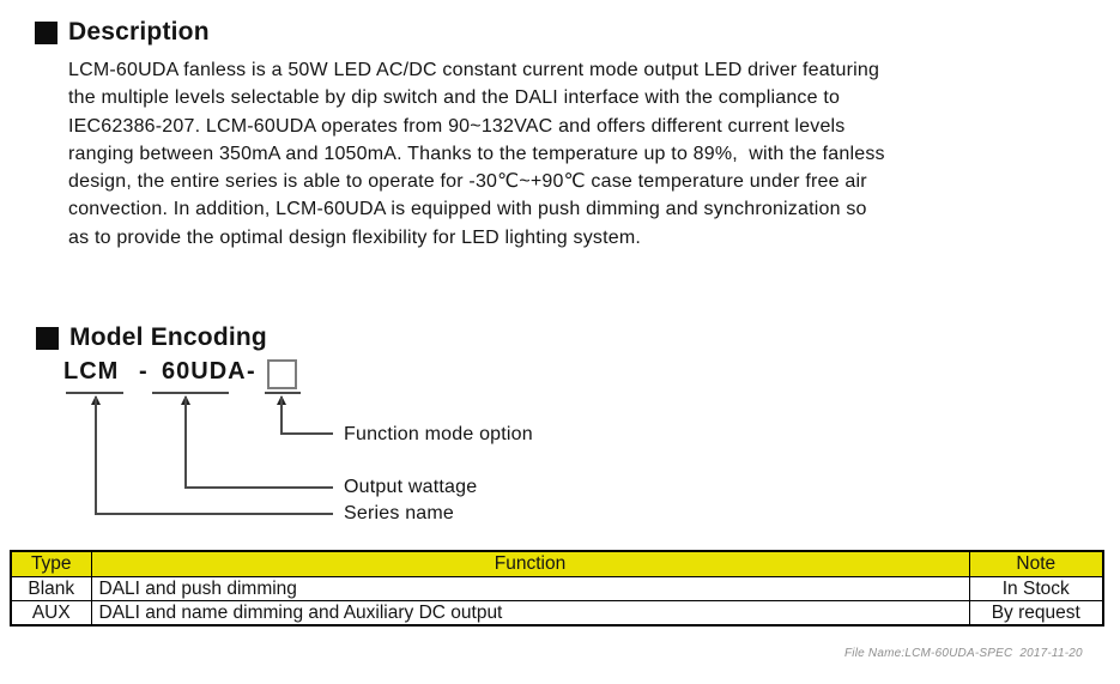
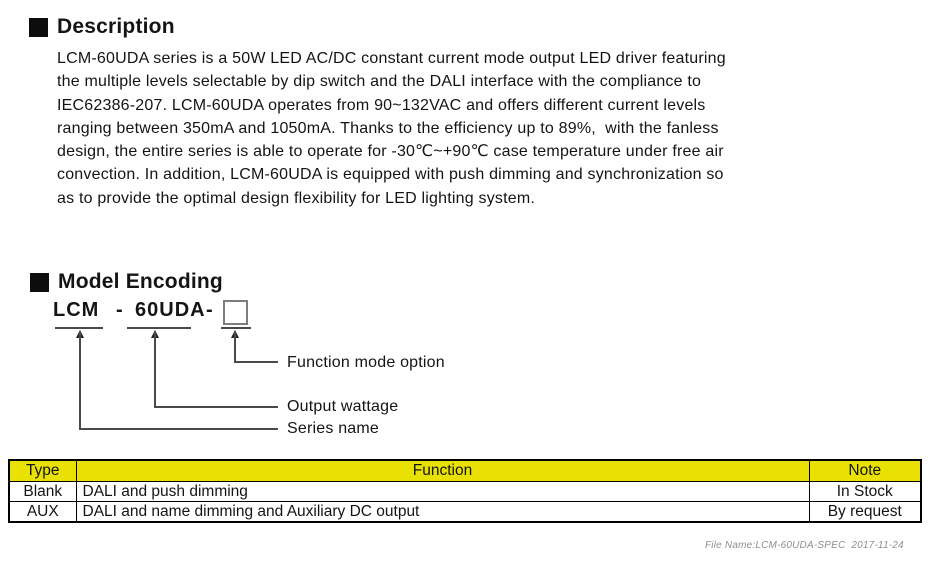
  Description
- LCM-60UDA fanless is a 50W LED AC/DC constant current mode output LED driver featuring
+ LCM-60UDA series is a 50W LED AC/DC constant current mode output LED driver featuring
  the multiple levels selectable by dip switch and the DALI interface with the compliance to
  IEC62386-207. LCM-60UDA operates from 90~132VAC and offers different current levels
- ranging between 350mA and 1050mA. Thanks to the temperature up to 89%, with the fanless
+ ranging between 350mA and 1050mA. Thanks to the efficiency up to 89%, with the fanless
  design, the entire series is able to operate for -30℃~+90℃ case temperature under free air
  convection. In addition, LCM-60UDA is equipped with push dimming and synchronization so
  as to provide the optimal design flexibility for LED lighting system.
  Model Encoding
  LCM
  -
  60UDA
  -
  Function mode option
  Output wattage
  Series name
  Type	Function	Note
  Blank	DALI and push dimming	In Stock
  AUX	DALI and name dimming and Auxiliary DC output	By request
- File Name:LCM-60UDA-SPEC 2017-11-20
+ File Name:LCM-60UDA-SPEC 2017-11-24
